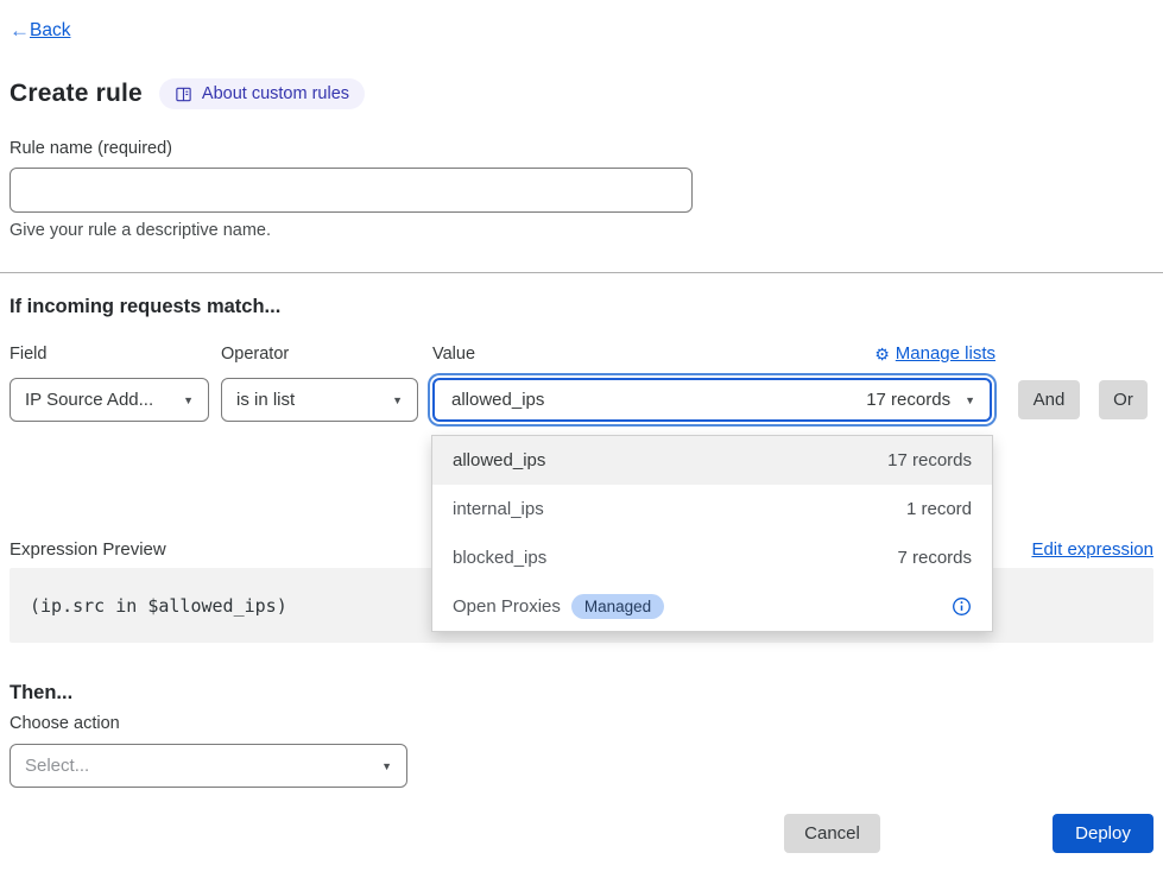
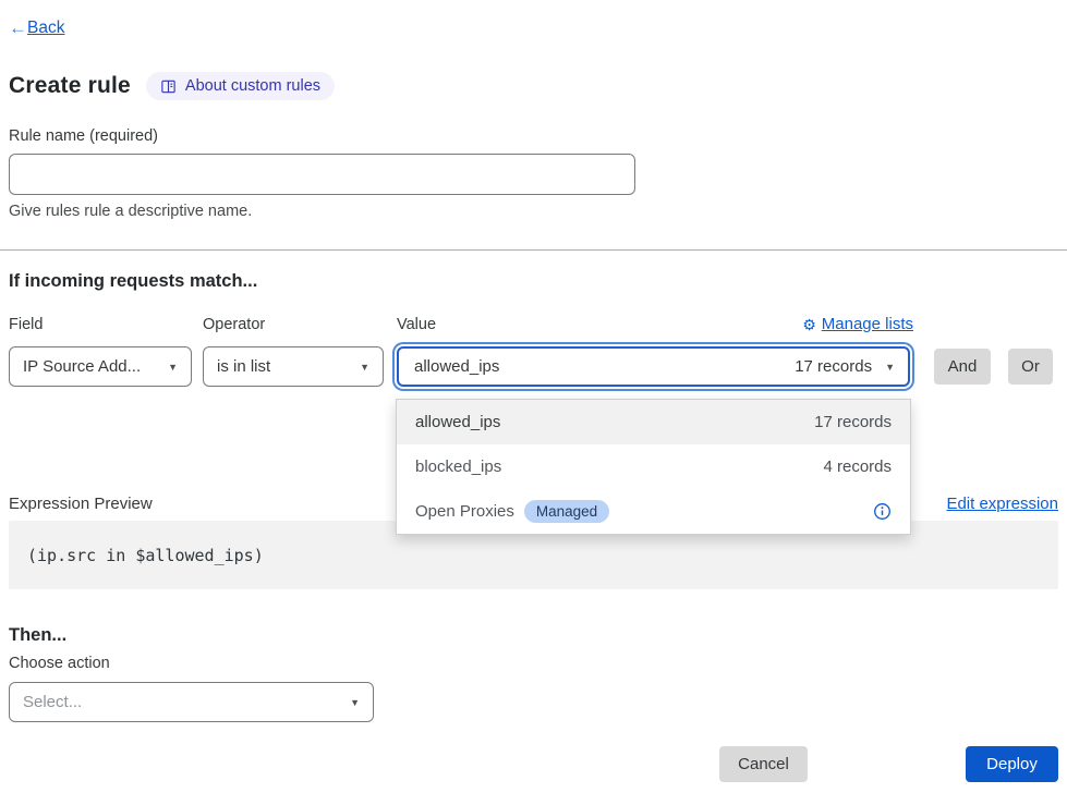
  ←
  Back
  Create rule
  About custom rules
  Rule name (required)
- Give your rule a descriptive name.
+ Give rules rule a descriptive name.
  If incoming requests match...
  Field
  Operator
  Value
  ⚙
  Manage lists
  IP Source Add...
  ▼
  is in list
  ▼
  allowed_ips
  17 records
  ▼
  And
  Or
  allowed_ips
  17 records
- internal_ips
- 1 record
  blocked_ips
- 7 records
+ 4 records
  Open Proxies
  Managed
  Expression Preview
  Edit expression
  (ip.src in $allowed_ips)
  Then...
  Choose action
  Select...
  ▼
  Cancel
  Deploy
